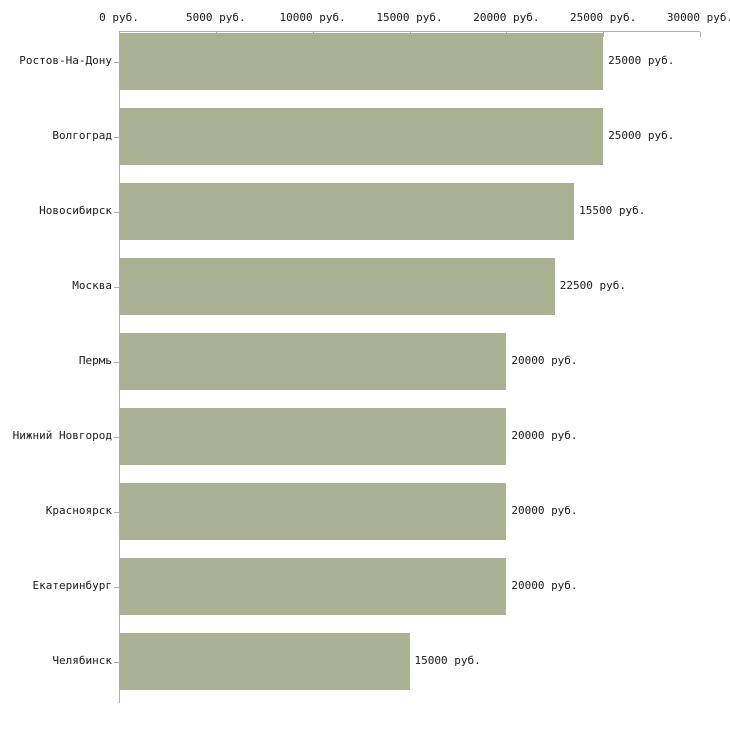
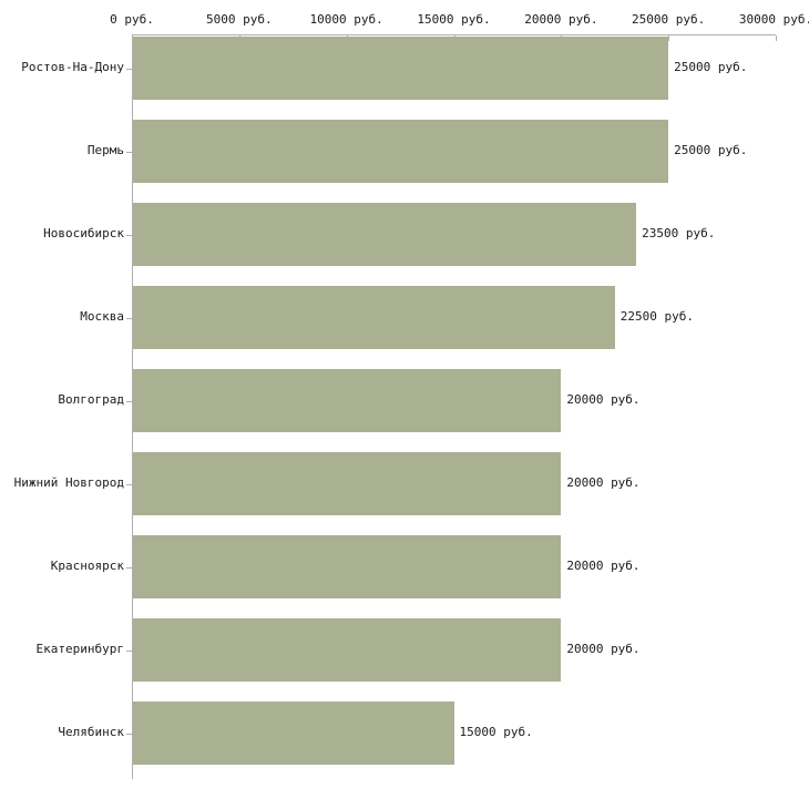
  0 руб.
  5000 руб.
  10000 руб.
  15000 руб.
  20000 руб.
  25000 руб.
  30000 руб
  Ростов-На-Дону
- Волгоград
+ Пермь
  Новосибирск
  Москва
- Пермь
+ Волгоград
  Нижний Новгород
  Красноярск
  Екатеринбург
  Челябинск
  25000 руб.
  25000 руб.
- 15500 руб.
+ 23500 руб.
  22500 руб.
  20000 руб.
  20000 руб.
  20000 руб.
  20000 руб.
  15000 руб.
